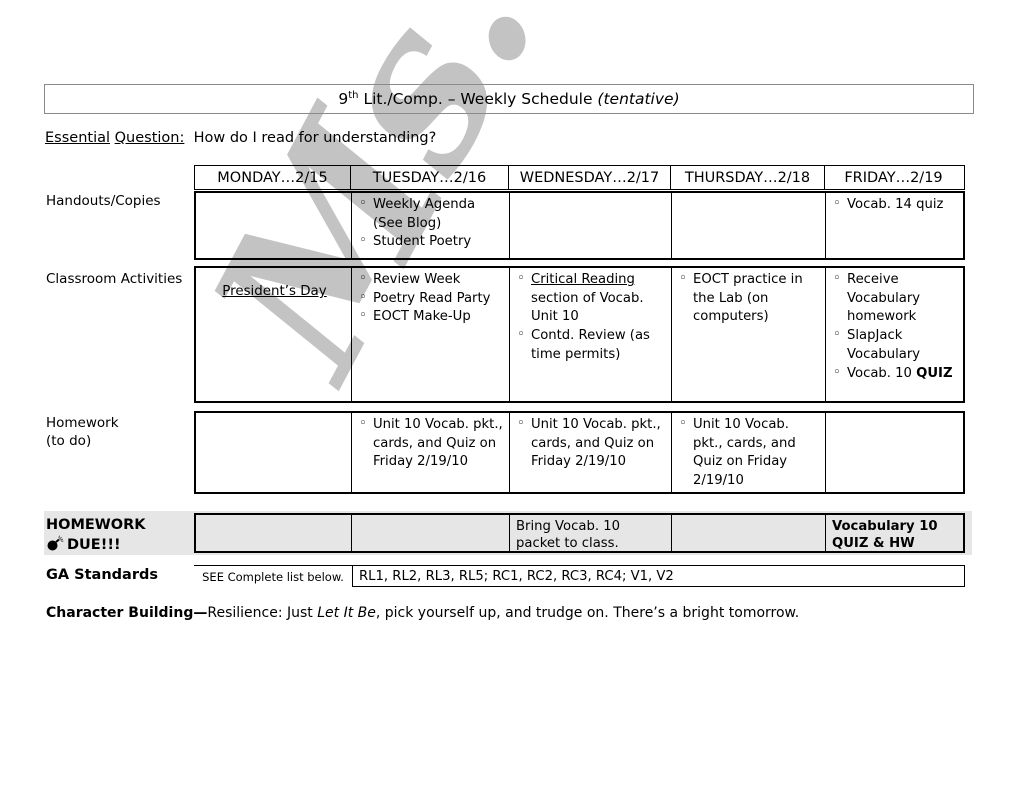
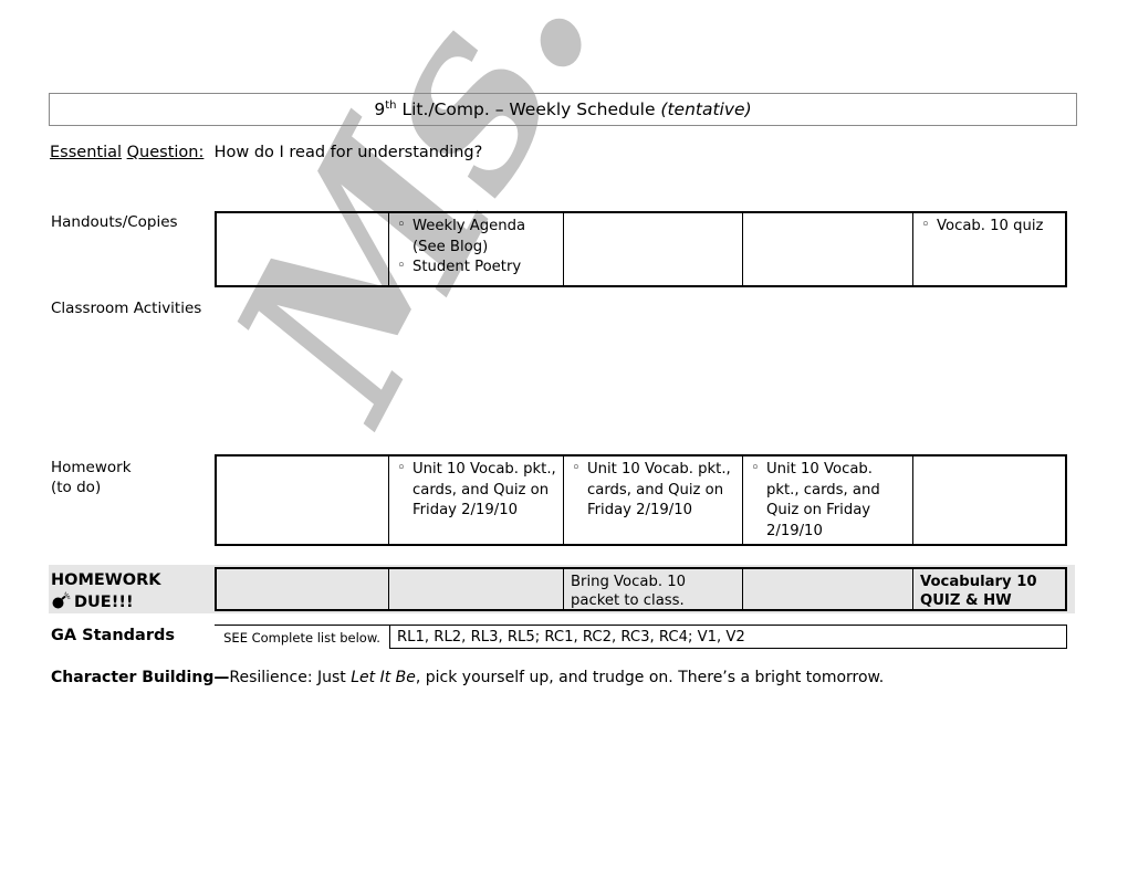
  9th Lit./Comp. – Weekly Schedule (tentative)
  Essential Question: How do I read for understanding?
- MONDAY…2/15
- TUESDAY…2/16
- WEDNESDAY…2/17
- THURSDAY…2/18
- FRIDAY…2/19
  Handouts/Copies
  Weekly Agenda (See Blog)
  Student Poetry
- Vocab. 14 quiz
+ Vocab. 10 quiz
  Classroom Activities
- President’s Day
- Review Week
- Poetry Read Party
- EOCT Make-Up
- Critical Reading section of Vocab. Unit 10
- Contd. Review (as time permits)
- EOCT practice in the Lab (on computers)
- Receive Vocabulary homework
- SlapJack Vocabulary
- Vocab. 10 QUIZ
  Homework
  (to do)
  Unit 10 Vocab. pkt., cards, and Quiz on Friday 2/19/10
  Unit 10 Vocab. pkt., cards, and Quiz on Friday 2/19/10
  Unit 10 Vocab. pkt., cards, and Quiz on Friday 2/19/10
  HOMEWORK
  DUE!!!
  Bring Vocab. 10 packet to class.
  Vocabulary 10 QUIZ & HW
  GA Standards
  SEE Complete list below.
  RL1, RL2, RL3, RL5; RC1, RC2, RC3, RC4; V1, V2
  Character Building—Resilience: Just Let It Be, pick yourself up, and trudge on. There’s a bright tomorrow.
